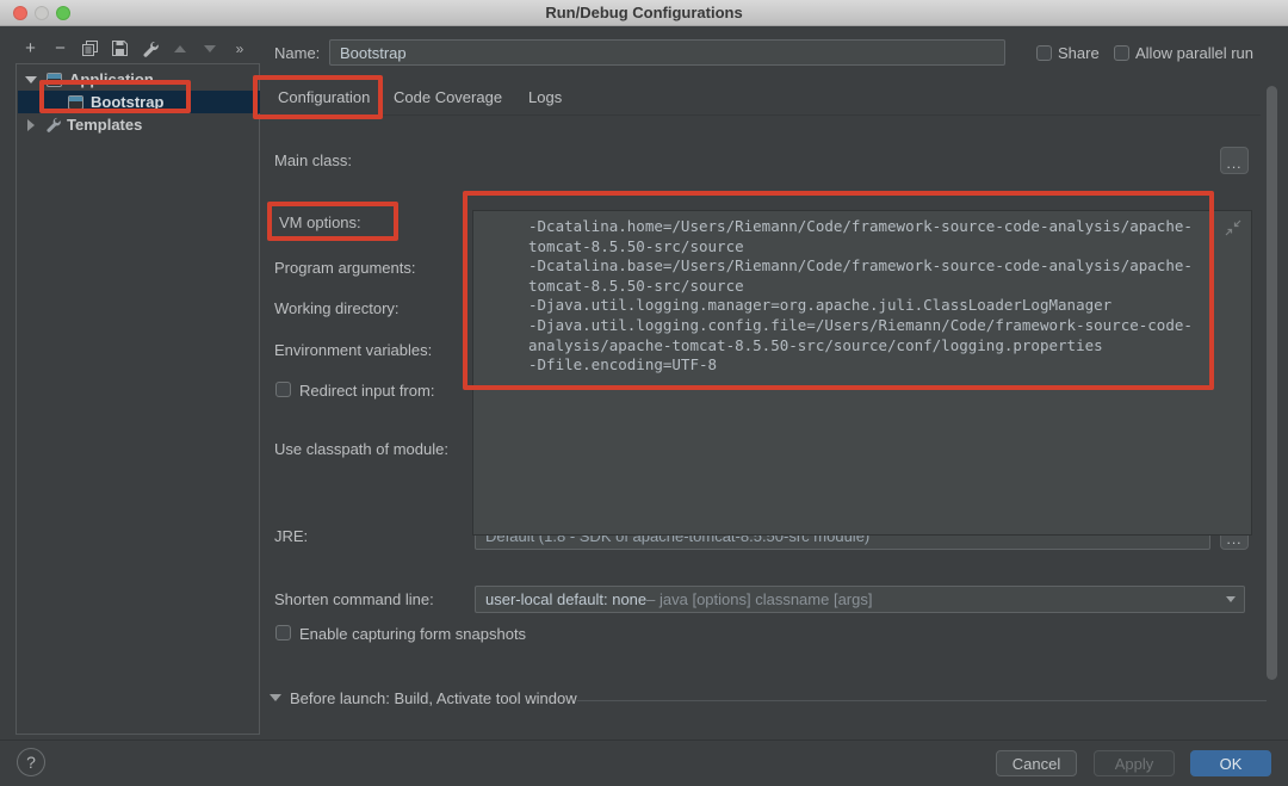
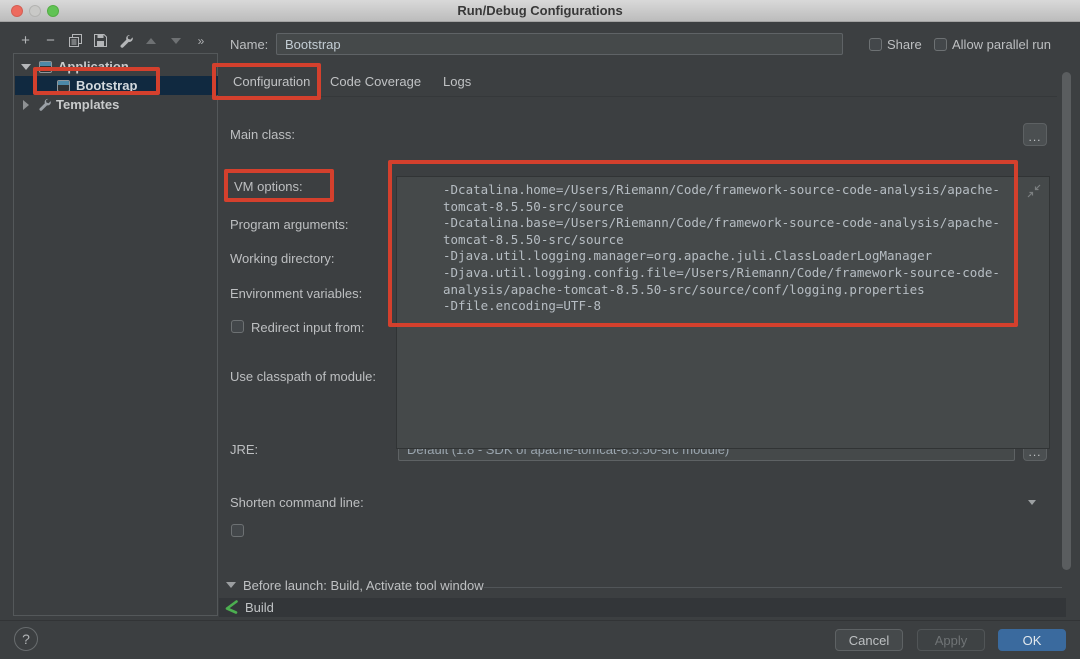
  Run/Debug Configurations
  +
  −
  »
  Application
  Bootstrap
  Templates
  Name:
  Bootstrap
  Share
  Allow parallel run
  Configuration
  Code Coverage
  Logs
  Main class:
  ...
  VM options:
  Program arguments:
  Working directory:
  Environment variables:
  Redirect input from:
  Use classpath of module:
  JRE:
  Default (1.8 - SDK of apache-tomcat-8.5.50-src module)
  ...
  -Dcatalina.home=/Users/Riemann/Code/framework-source-code-analysis/apache-
  tomcat-8.5.50-src/source
  -Dcatalina.base=/Users/Riemann/Code/framework-source-code-analysis/apache-
  tomcat-8.5.50-src/source
  -Djava.util.logging.manager=org.apache.juli.ClassLoaderLogManager
  -Djava.util.logging.config.file=/Users/Riemann/Code/framework-source-code-
  analysis/apache-tomcat-8.5.50-src/source/conf/logging.properties
  -Dfile.encoding=UTF-8
  Shorten command line:
- user-local default: none
- – java [options] classname [args]
- Enable capturing form snapshots
  Before launch: Build, Activate tool window
+ Build
  ?
  Cancel
  Apply
  OK
